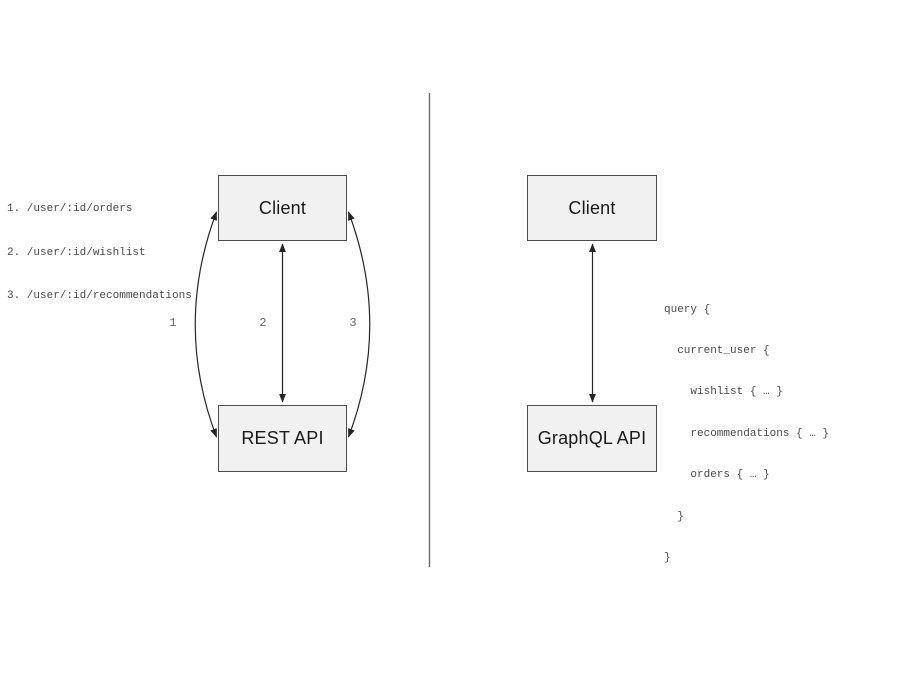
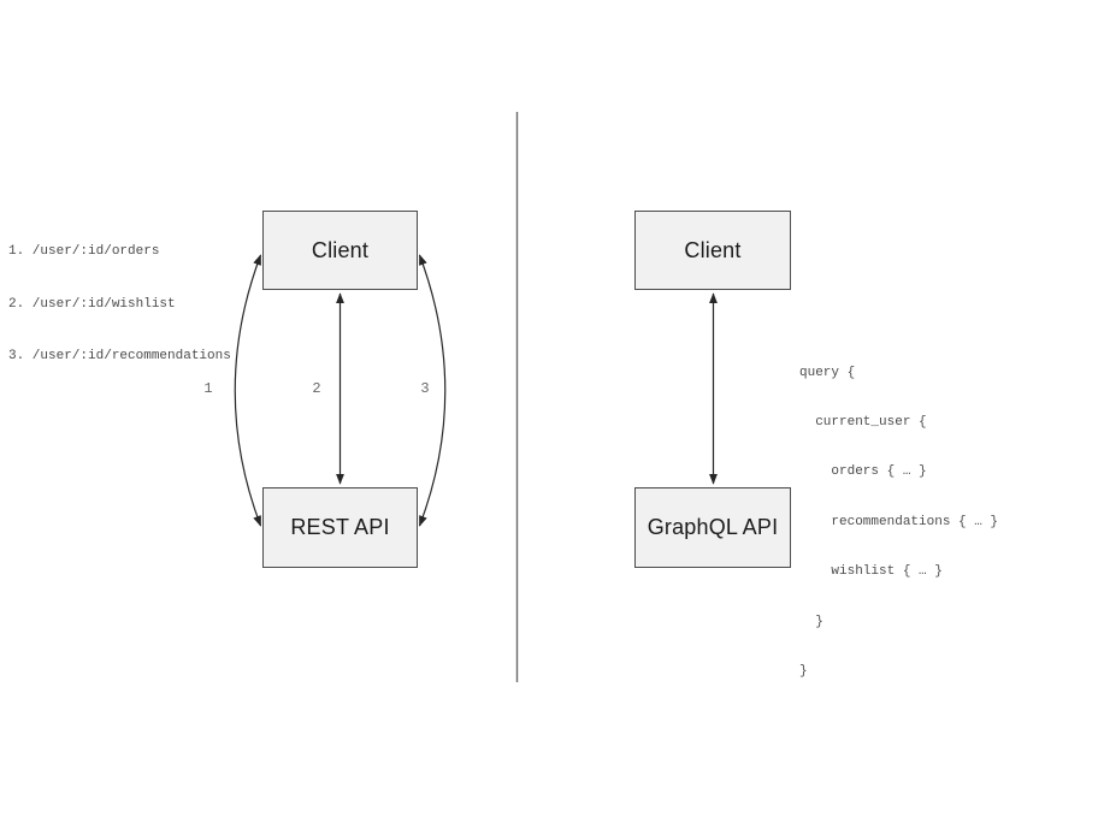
  1. /user/:id/orders
  2. /user/:id/wishlist
  3. /user/:id/recommendations
  Client
  REST API
  1
  2
  3
  Client
  GraphQL API
  query {
  current_user {
- wishlist { … }
+ orders { … }
  recommendations { … }
- orders { … }
+ wishlist { … }
  }
  }
